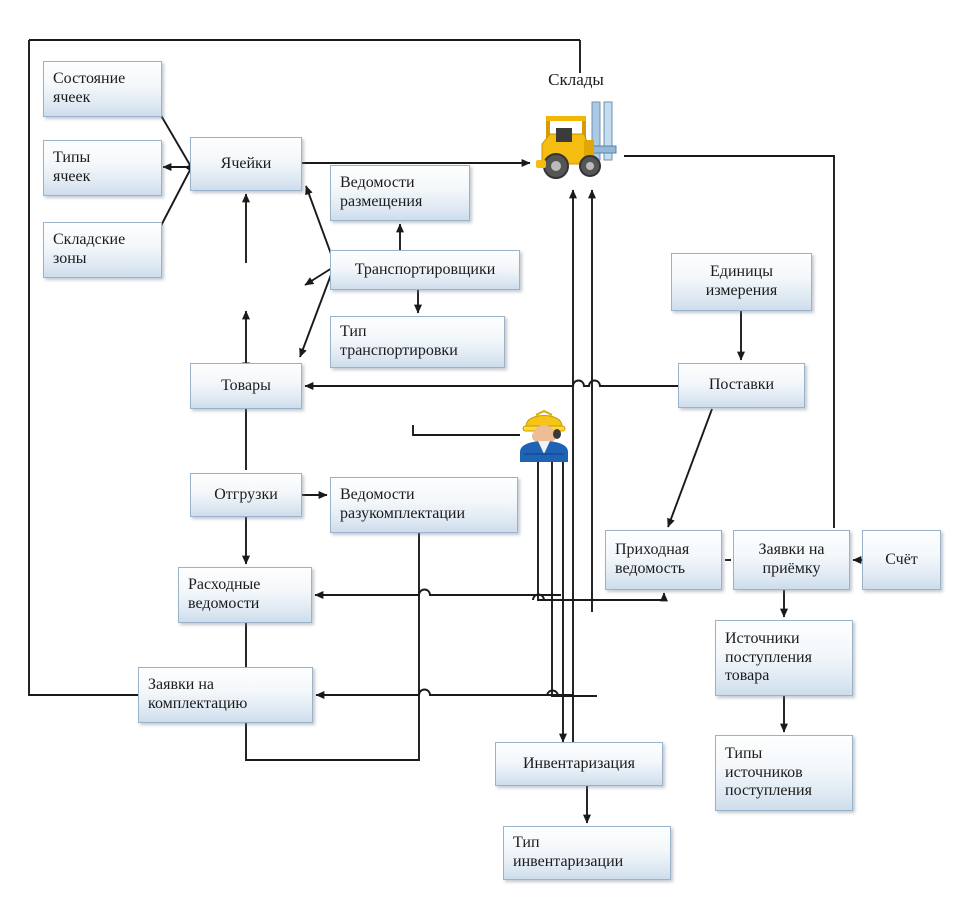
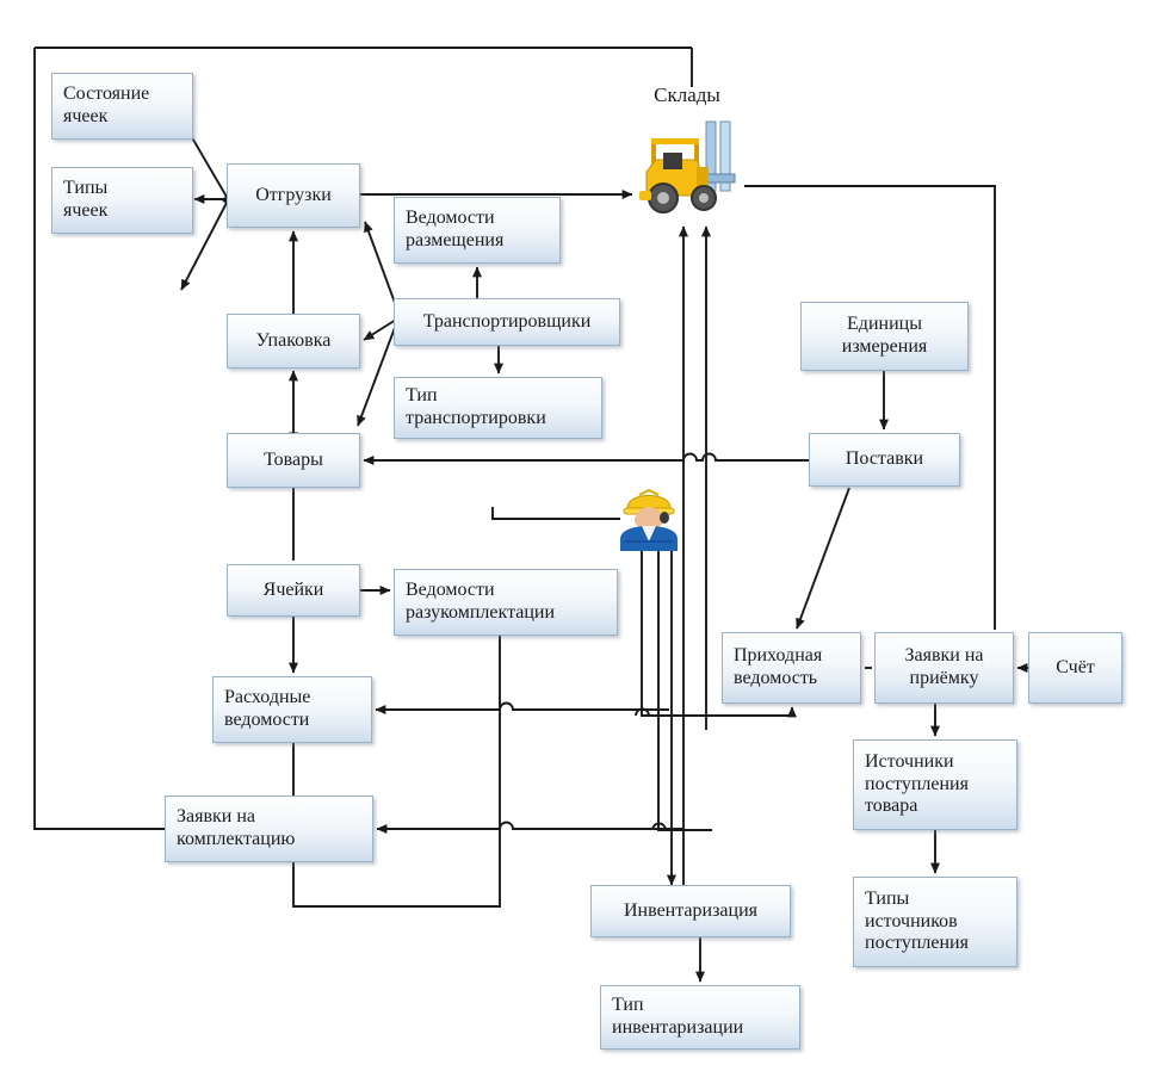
  Склады
  Состояние
  ячеек
  Типы
  ячеек
- Складские
- зоны
- Ячейки
+ Отгрузки
+ Упаковка
  Товары
  Ведомости
  размещения
  Транспортировщики
  Тип
  транспортировки
- Отгрузки
+ Ячейки
  Ведомости
  разукомплектации
  Расходные
  ведомости
  Заявки на
  комплектацию
  Единицы
  измерения
  Поставки
  Приходная
  ведомость
  Заявки на
  приёмку
  Счёт
  Источники
  поступления
  товара
  Типы
  источников
  поступления
  Инвентаризация
  Тип
  инвентаризации
